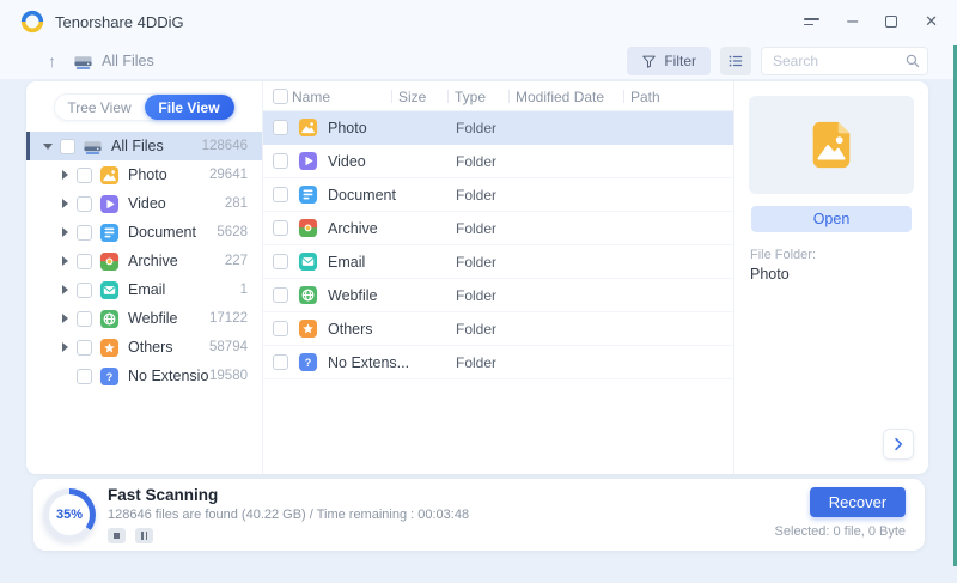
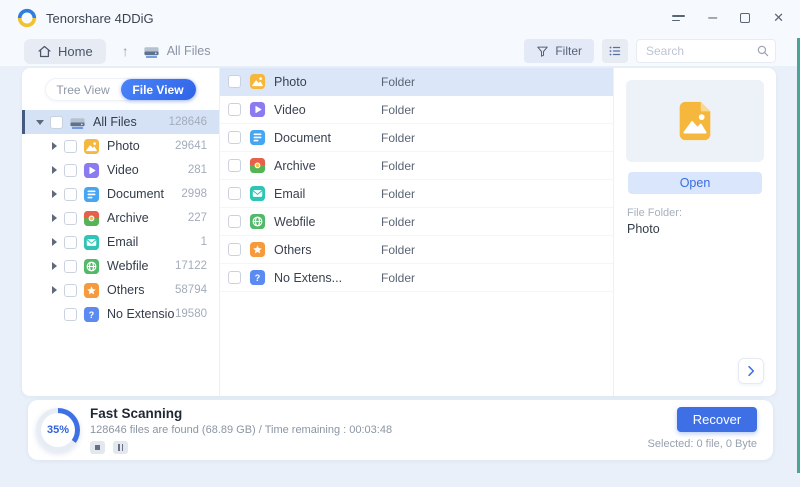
  Tenorshare 4DDiG
  –
  ✕
+ Home
  ↑
  All Files
  Filter
  Search
  Tree View
  File View
  All Files
  128646
  Photo
  29641
  Video
  281
  Document
- 5628
+ 2998
  Archive
  227
  Email
  1
  Webfile
  17122
  Others
  58794
  ?
  No Extensio
  19580
- Name
- Size
- Type
- Modified Date
- Path
  Photo
  Folder
  Video
  Folder
  Document
  Folder
  Archive
  Folder
  Email
  Folder
  Webfile
  Folder
  Others
  Folder
  ?
  No Extens...
  Folder
  Open
  File Folder:
  Photo
  35%
  Fast Scanning
- 128646 files are found (40.22 GB) / Time remaining : 00:03:48
+ 128646 files are found (68.89 GB) / Time remaining : 00:03:48
  Recover
  Selected: 0 file, 0 Byte
